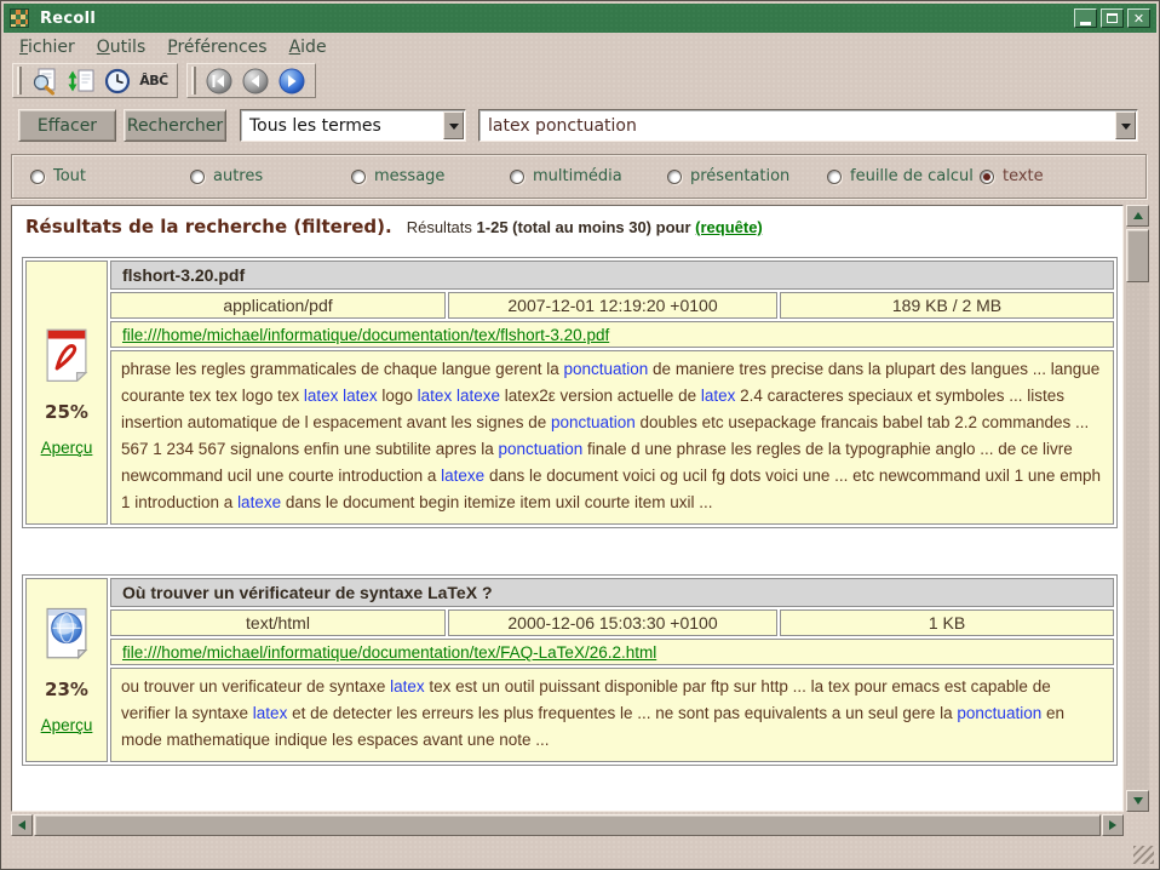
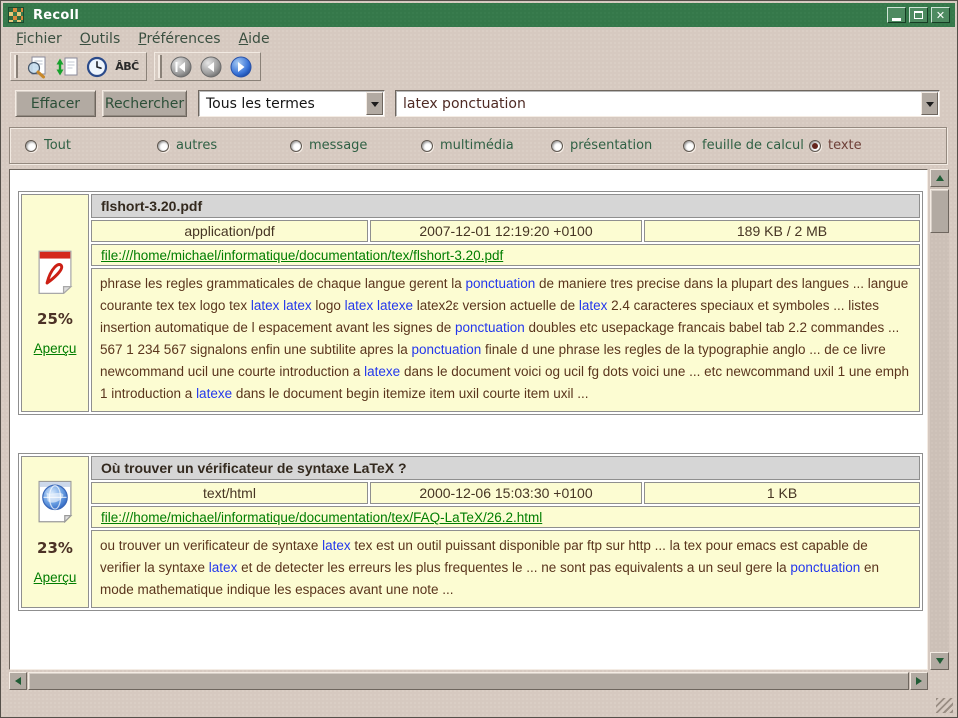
  Recoll
  ✕
  Fichier
  Outils
  Préférences
  Aide
  ÂBĈ
  Effacer
  Rechercher
  Tous les termes
  latex ponctuation
  Tout
  autres
  message
  multimédia
  présentation
  feuille de calcul
  texte
- Résultats de la recherche (filtered). Résultats 1-25 (total au moins 30) pour (requête)
  25% Aperçu	flshort-3.20.pdf
  application/pdf	2007-12-01 12:19:20 +0100	189 KB / 2 MB
  file:///home/michael/informatique/documentation/tex/flshort-3.20.pdf
  phrase les regles grammaticales de chaque langue gerent la ponctuation de maniere tres precise dans la plupart des langues ... langue courante tex tex logo tex latex latex logo latex latexe latex2ε version actuelle de latex 2.4 caracteres speciaux et symboles ... listes insertion automatique de l espacement avant les signes de ponctuation doubles etc usepackage francais babel tab 2.2 commandes ... 567 1 234 567 signalons enfin une subtilite apres la ponctuation finale d une phrase les regles de la typographie anglo ... de ce livre newcommand ucil une courte introduction a latexe dans le document voici og ucil fg dots voici une ... etc newcommand uxil 1 une emph 1 introduction a latexe dans le document begin itemize item uxil courte item uxil ...
  23% Aperçu	Où trouver un vérificateur de syntaxe LaTeX ?
  text/html	2000-12-06 15:03:30 +0100	1 KB
  file:///home/michael/informatique/documentation/tex/FAQ-LaTeX/26.2.html
  ou trouver un verificateur de syntaxe latex tex est un outil puissant disponible par ftp sur http ... la tex pour emacs est capable de verifier la syntaxe latex et de detecter les erreurs les plus frequentes le ... ne sont pas equivalents a un seul gere la ponctuation en mode mathematique indique les espaces avant une note ...
